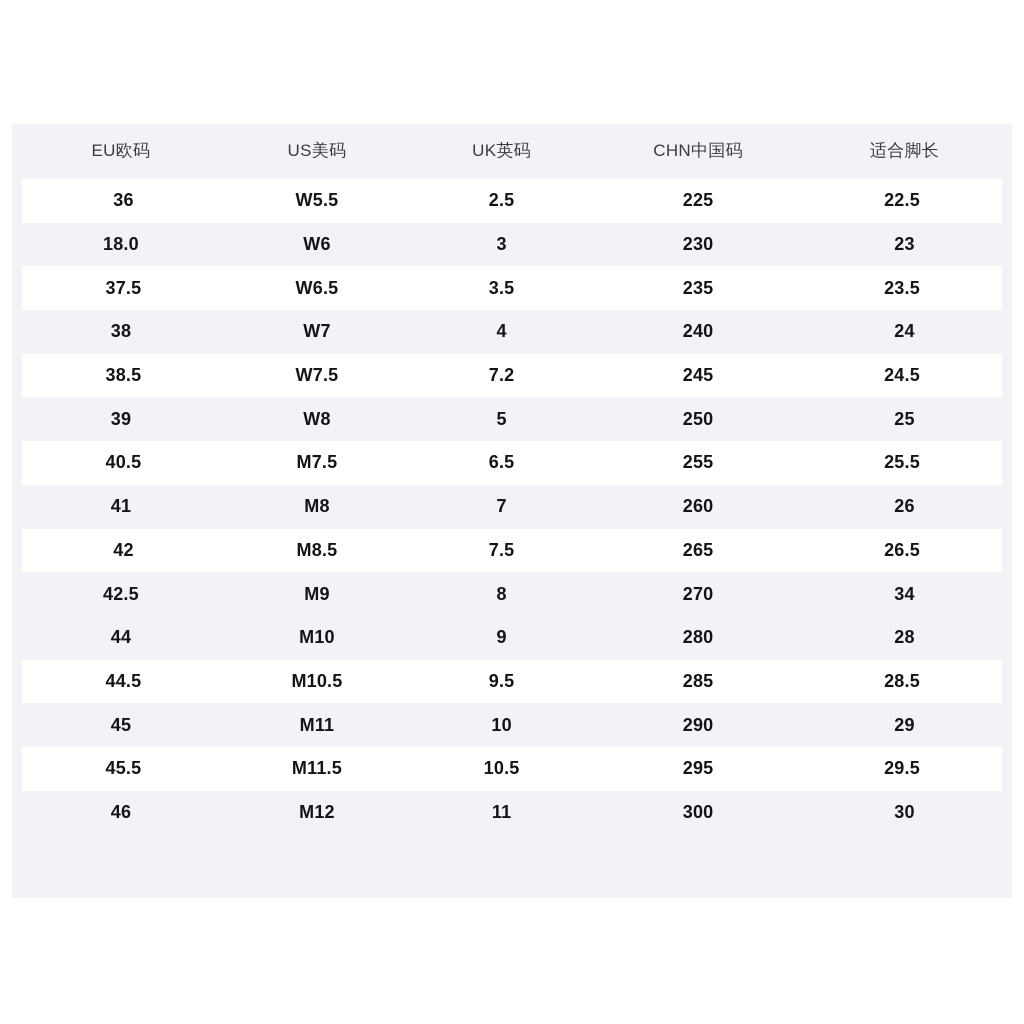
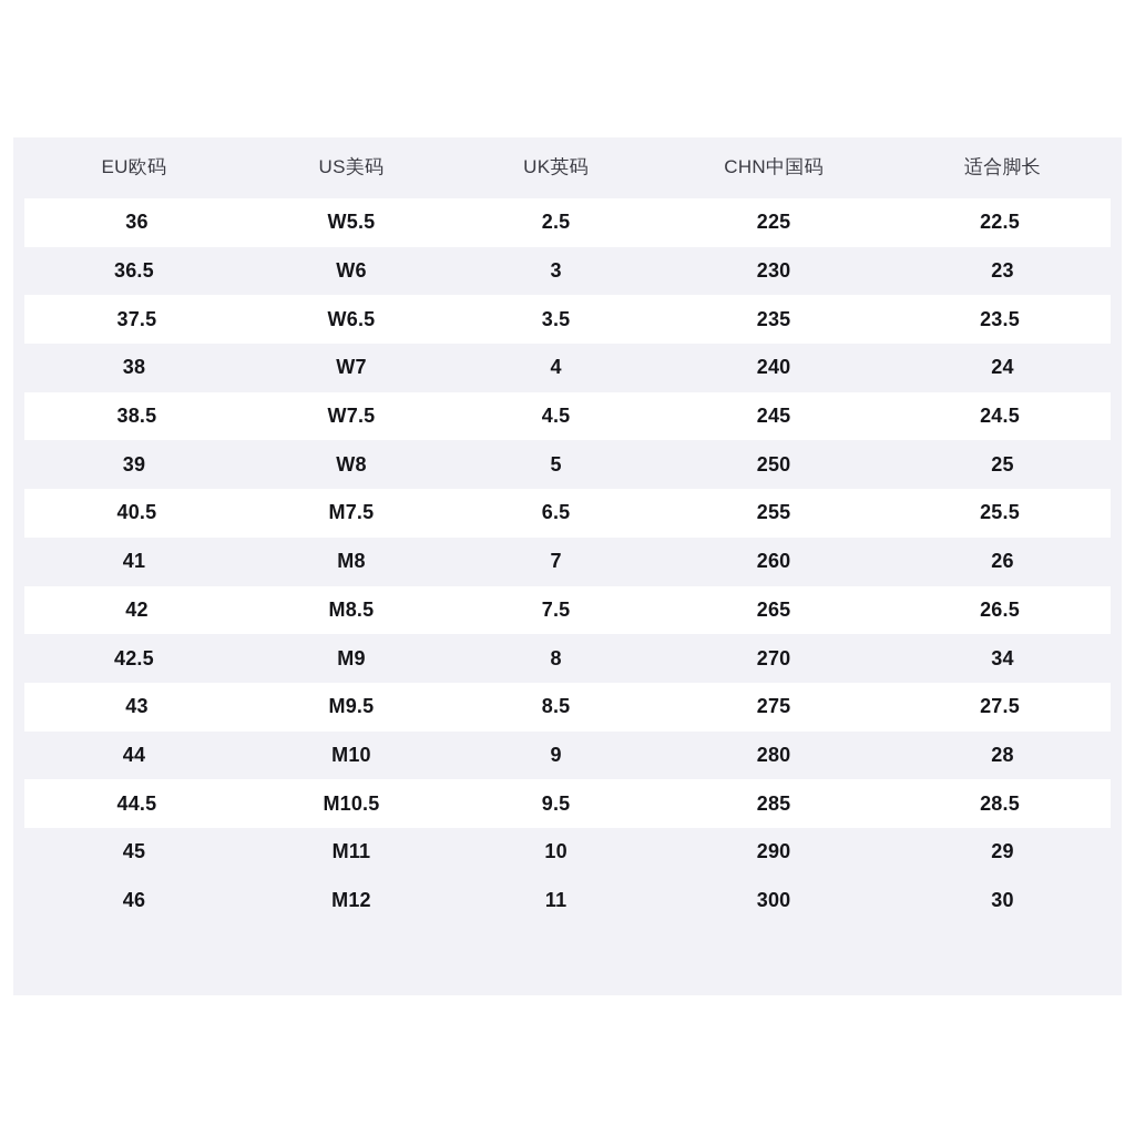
  EU欧码	US美码	UK英码	CHN中国码	适合脚长
  36	W5.5	2.5	225	22.5
- 18.0	W6	3	230	23
+ 36.5	W6	3	230	23
  37.5	W6.5	3.5	235	23.5
  38	W7	4	240	24
- 38.5	W7.5	7.2	245	24.5
+ 38.5	W7.5	4.5	245	24.5
  39	W8	5	250	25
  40.5	M7.5	6.5	255	25.5
  41	M8	7	260	26
  42	M8.5	7.5	265	26.5
  42.5	M9	8	270	34
+ 43	M9.5	8.5	275	27.5
  44	M10	9	280	28
  44.5	M10.5	9.5	285	28.5
  45	M11	10	290	29
- 45.5	M11.5	10.5	295	29.5
  46	M12	11	300	30
